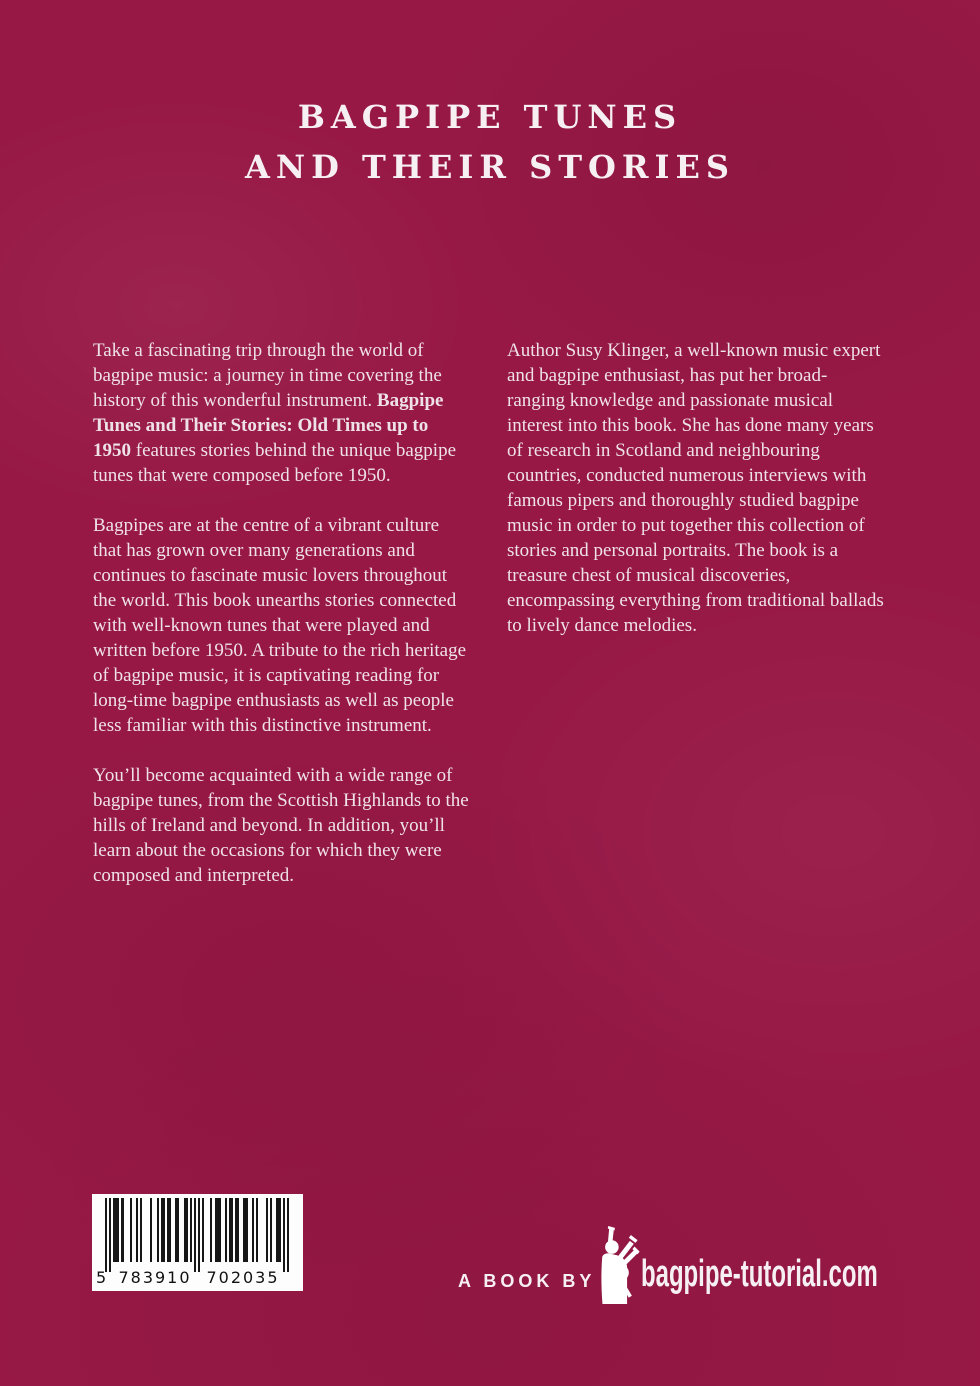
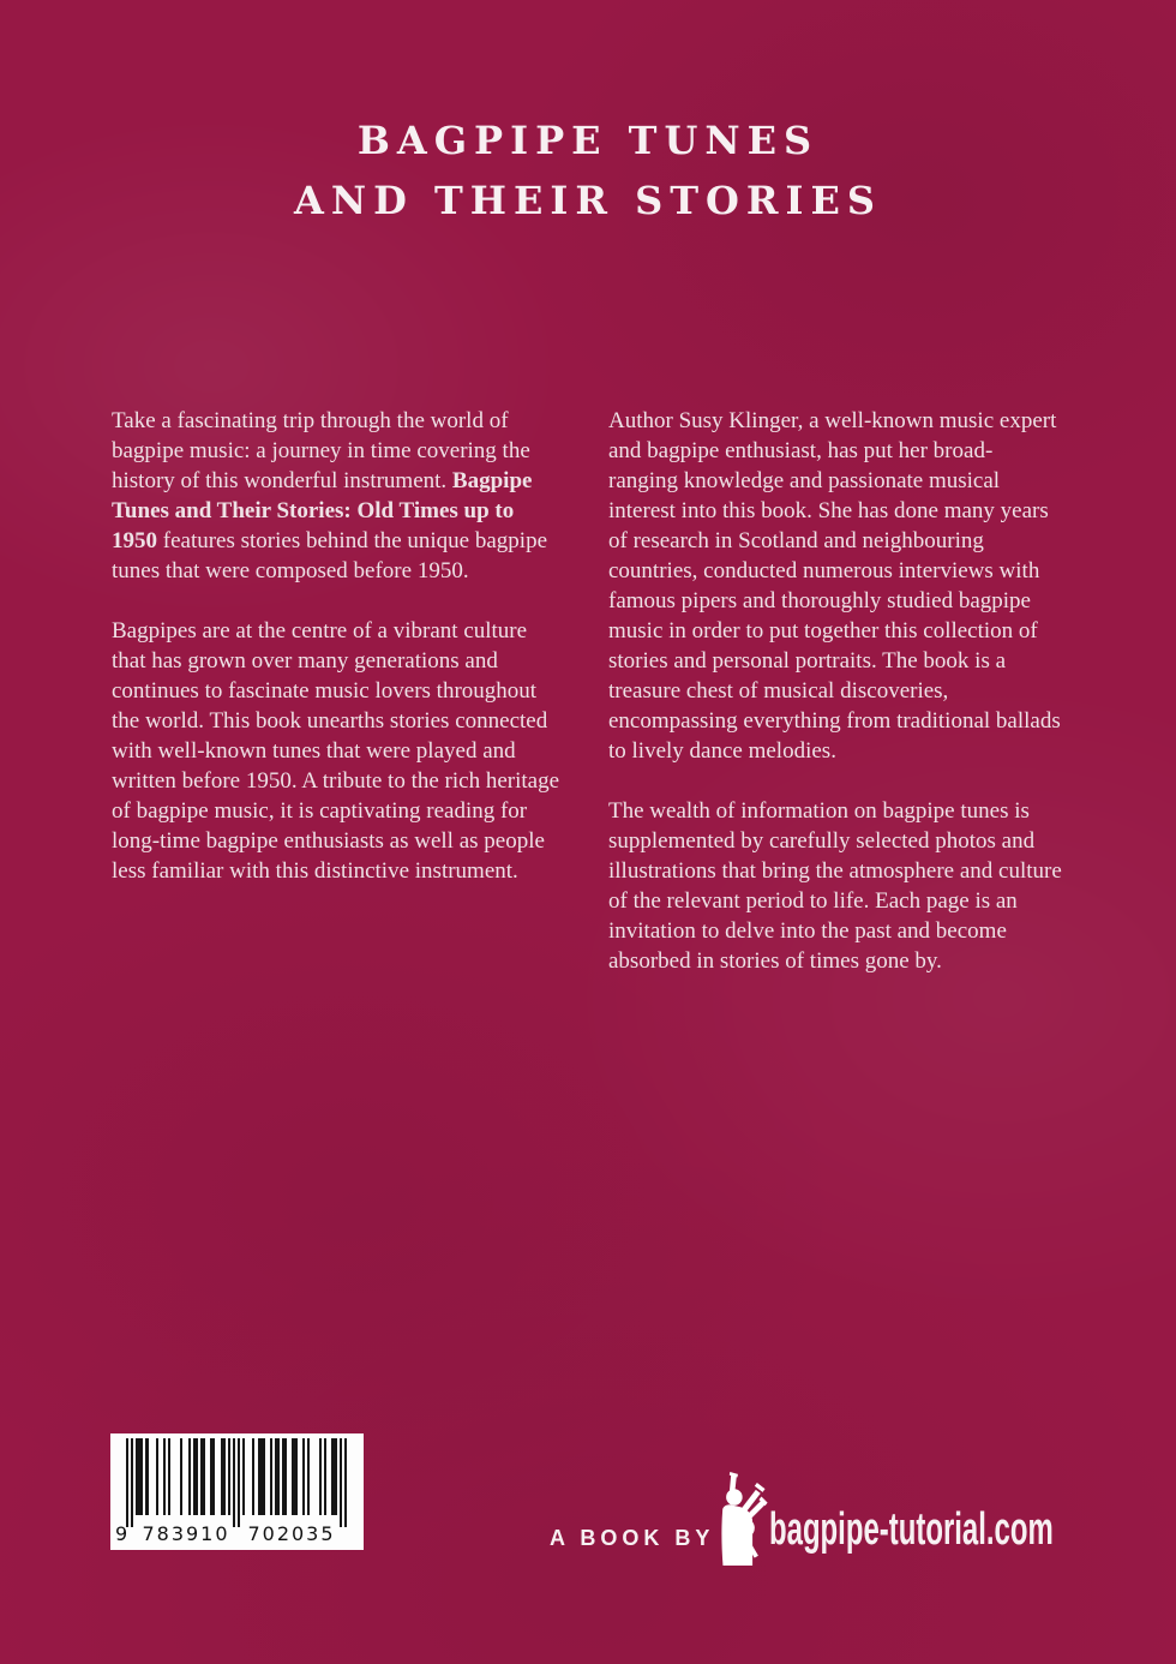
  BAGPIPE TUNES
  AND THEIR STORIES
  Take a fascinating trip through the world of bagpipe music: a journey in time covering the history of this wonderful instrument. Bagpipe Tunes and Their Stories: Old Times up to 1950 features stories behind the unique bagpipe tunes that were composed before 1950.
  Bagpipes are at the centre of a vibrant culture that has grown over many generations and continues to fascinate music lovers throughout the world. This book unearths stories connected with well-known tunes that were played and written before 1950. A tribute to the rich heritage of bagpipe music, it is captivating reading for long-time bagpipe enthusiasts as well as people less familiar with this distinctive instrument.
- You’ll become acquainted with a wide range of bagpipe tunes, from the Scottish Highlands to the hills of Ireland and beyond. In addition, you’ll learn about the occasions for which they were composed and interpreted.
  Author Susy Klinger, a well-known music expert and bagpipe enthusiast, has put her broad-ranging knowledge and passionate musical interest into this book. She has done many years of research in Scotland and neighbouring countries, conducted numerous interviews with famous pipers and thoroughly studied bagpipe music in order to put together this collection of stories and personal portraits. The book is a treasure chest of musical discoveries, encompassing everything from traditional ballads to lively dance melodies.
+ The wealth of information on bagpipe tunes is supplemented by carefully selected photos and illustrations that bring the atmosphere and culture of the relevant period to life. Each page is an invitation to delve into the past and become absorbed in stories of times gone by.
- 5
+ 9
  783910
  702035
  A BOOK BY
  bagpipe-tutorial.com
